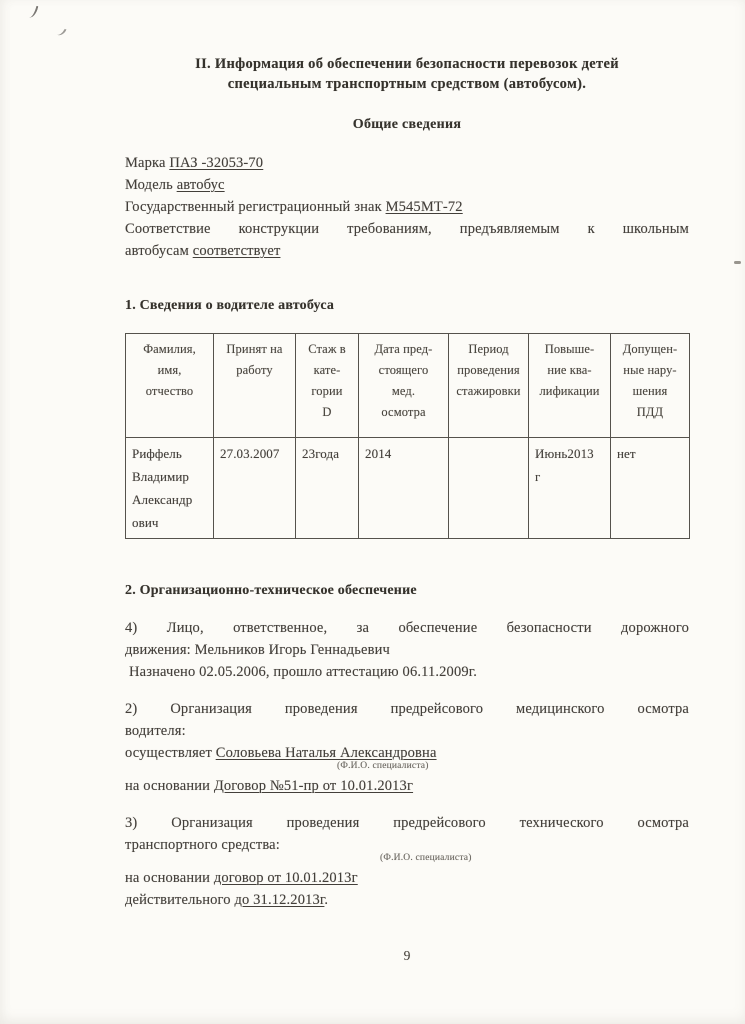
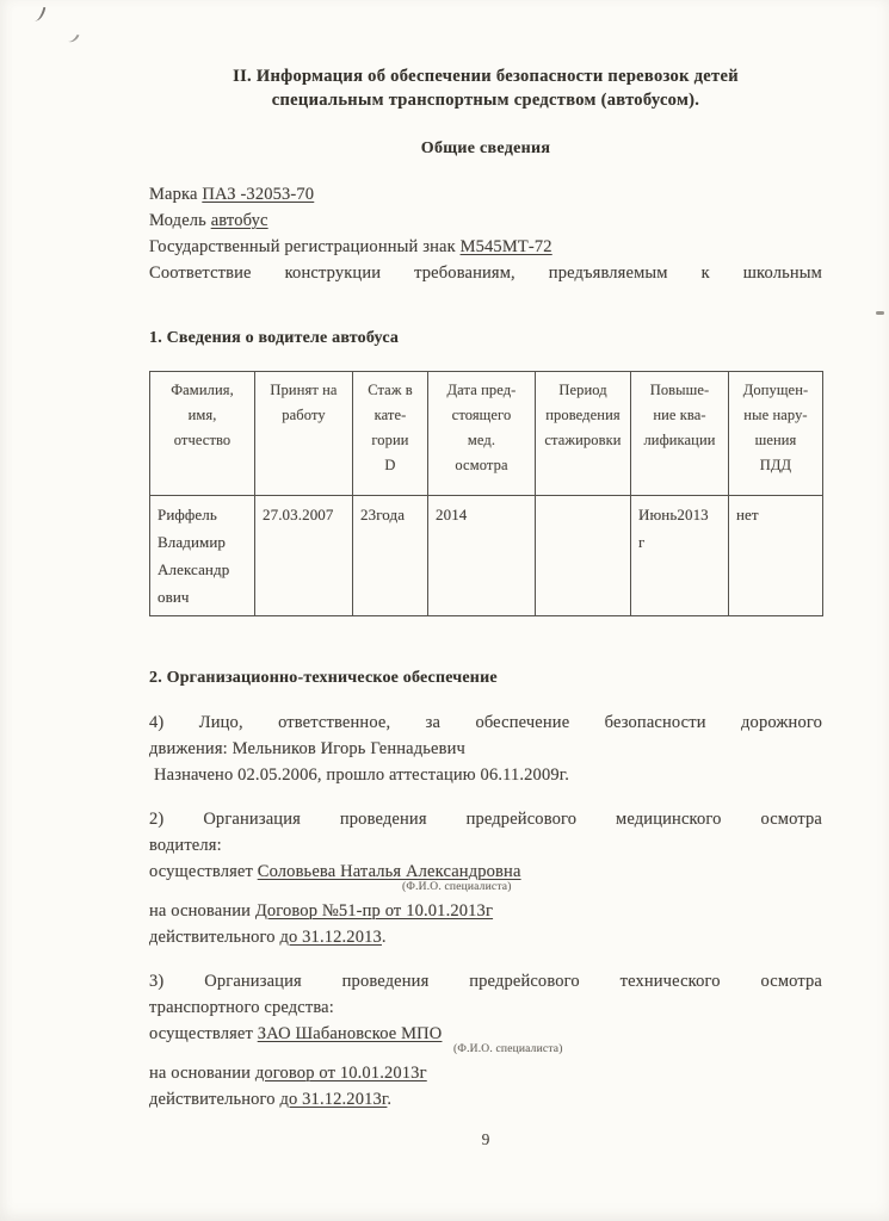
  II. Информация об обеспечении безопасности перевозок детей
  специальным транспортным средством (автобусом).
  Общие сведения
  Марка ПАЗ -32053-70
  Модель автобус
  Государственный регистрационный знак М545МТ-72
  Соответствие конструкции требованиям, предъявляемым к школьным
- автобусам соответствует
  1. Сведения о водителе автобуса
  Фамилия, имя, отчество	Принят на работу	Стаж в кате- гории D	Дата пред- стоящего мед. осмотра	Период проведения стажировки	Повыше- ние ква- лификации	Допущен- ные нару- шения ПДД
  Риффель Владимир Александр ович	27.03.2007	23года	2014		Июнь2013 г	нет
  2. Организационно-техническое обеспечение
  4) Лицо, ответственное, за обеспечение безопасности дорожного
  движения: Мельников Игорь Геннадьевич
  Назначено 02.05.2006, прошло аттестацию 06.11.2009г.
  2) Организация проведения предрейсового медицинского осмотра
  водителя:
  осуществляет Соловьева Наталья Александровна
  (Ф.И.О. специалиста)
  на основании Договор №51-пр от 10.01.2013г
+ действительного до 31.12.2013.
  3) Организация проведения предрейсового технического осмотра
  транспортного средства:
+ осуществляет ЗАО Шабановское МПО
  (Ф.И.О. специалиста)
  на основании договор от 10.01.2013г
  действительного до 31.12.2013г.
  9
